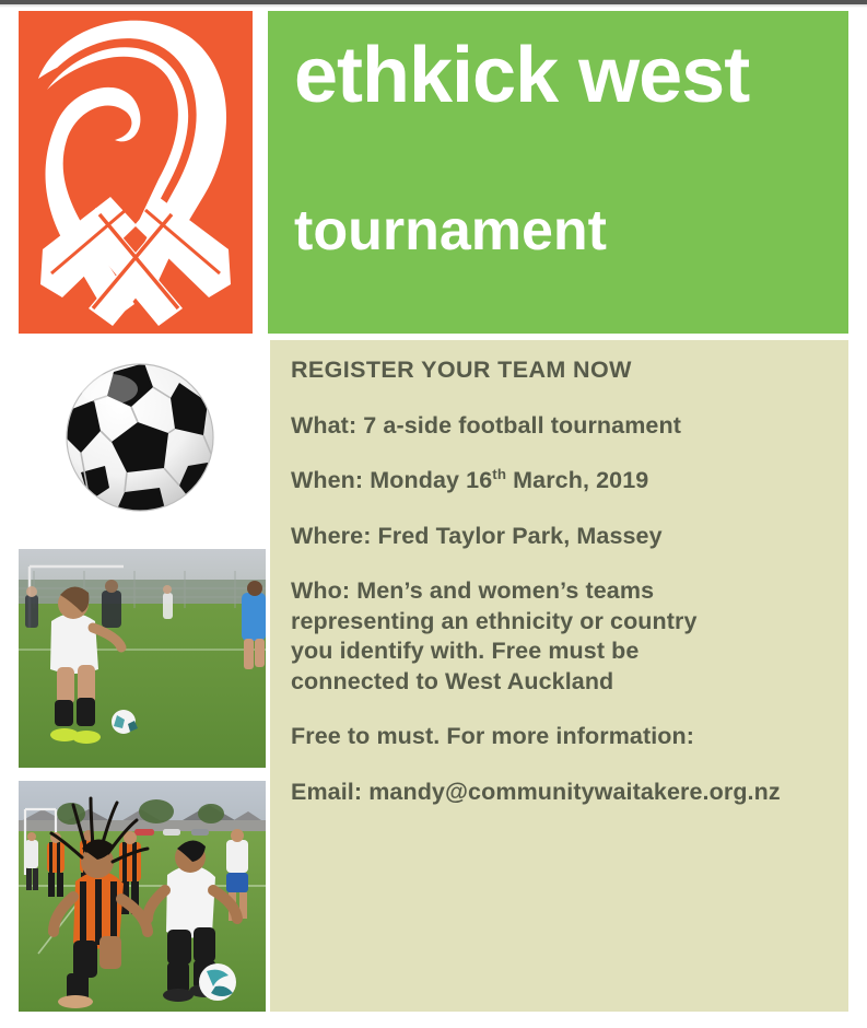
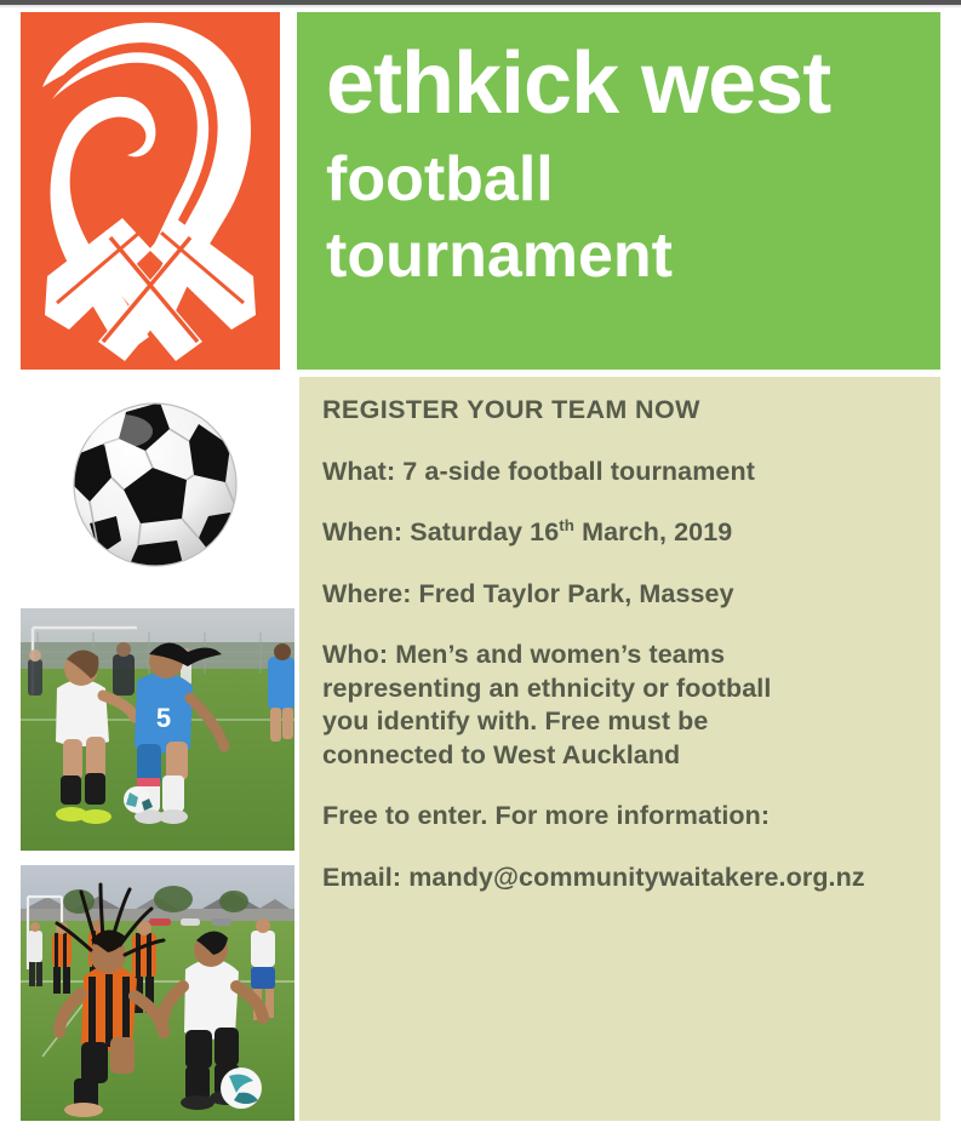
  ethkick west
+ football
  tournament
+ 5
  REGISTER YOUR TEAM NOW
  What: 7 a-side football tournament
- When: Monday 16th March, 2019
+ When: Saturday 16th March, 2019
  Where: Fred Taylor Park, Massey
  Who: Men’s and women’s teams
- representing an ethnicity or country
+ representing an ethnicity or football
  you identify with. Free must be
  connected to West Auckland
- Free to must. For more information:
+ Free to enter. For more information:
  Email: mandy@communitywaitakere.org.nz
